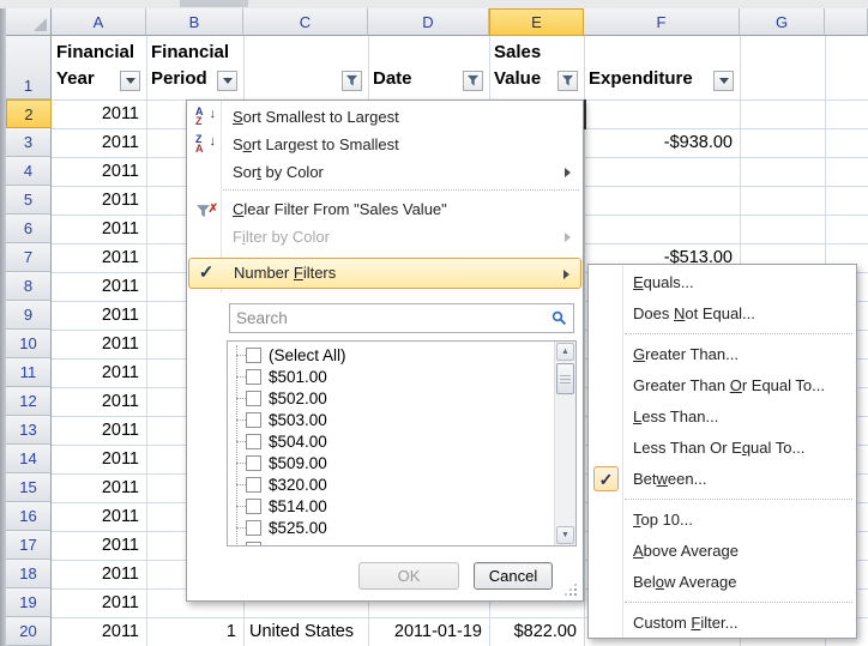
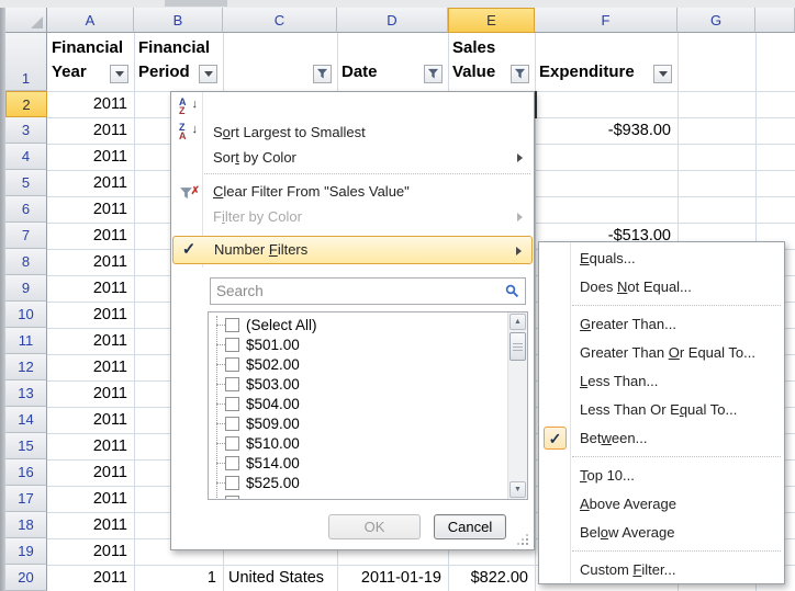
  A
  B
  C
  D
  E
  F
  G
  1
  2
  3
  4
  5
  6
  7
  8
  9
  10
  11
  12
  13
  14
  15
  16
  17
  18
  19
  20
  Financial
  Year
  Financial
  Period
  Date
  Sales
  Value
  Expenditure
  2011
  2011
  2011
  2011
  2011
  2011
  2011
  2011
  2011
  2011
  2011
  2011
  2011
  2011
  2011
  2011
  2011
  2011
  2011
  -$938.00
  -$513.00
  1
  United States
  2011-01-19
  $822.00
  A
  Z
  ↓
- Sort Smallest to Largest
  Z
  A
  ↓
  Sort Largest to Smallest
  Sort by Color
  ✗
  Clear Filter From "Sales Value"
  Filter by Color
  ✓
  Number Filters
  Search
  (Select All)
  $501.00
  $502.00
  $503.00
  $504.00
  $509.00
- $320.00
+ $510.00
  $514.00
  $525.00
  OK
  Cancel
  Equals...
  Does Not Equal...
  Greater Than...
  Greater Than Or Equal To...
  Less Than...
  Less Than Or Equal To...
  ✓
  Between...
  Top 10...
  Above Average
  Below Average
  Custom Filter...
